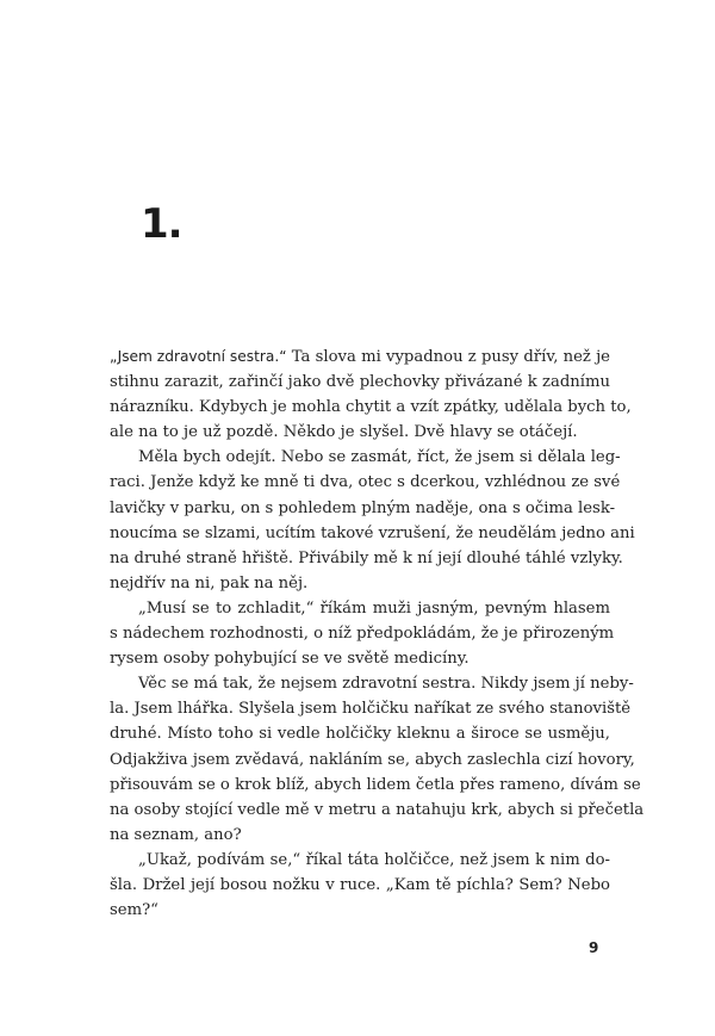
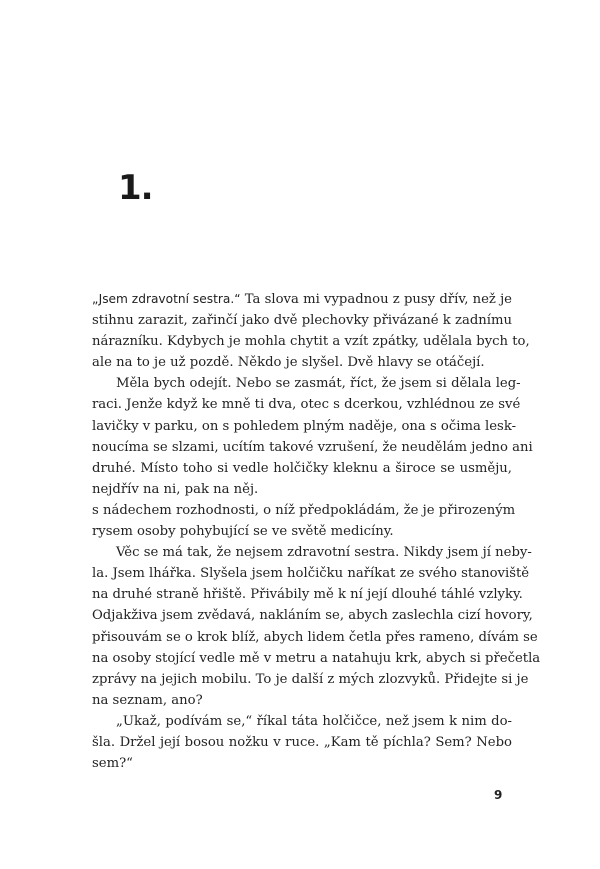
  1.
  „Jsem zdravotní sestra.“ Ta slova mi vypadnou z pusy dřív, než je
  stihnu zarazit, zařinčí jako dvě plechovky přivázané k zadnímu
  nárazníku. Kdybych je mohla chytit a vzít zpátky, udělala bych to,
  ale na to je už pozdě. Někdo je slyšel. Dvě hlavy se otáčejí.
  Měla bych odejít. Nebo se zasmát, říct, že jsem si dělala leg-
  raci. Jenže když ke mně ti dva, otec s dcerkou, vzhlédnou ze své
  lavičky v parku, on s pohledem plným naděje, ona s očima lesk-
  noucíma se slzami, ucítím takové vzrušení, že neudělám jedno ani
- na druhé straně hřiště. Přivábily mě k ní její dlouhé táhlé vzlyky.
+ druhé. Místo toho si vedle holčičky kleknu a široce se usměju,
  nejdřív na ni, pak na něj.
- „Musí se to zchladit,“ říkám muži jasným, pevným hlasem
  s nádechem rozhodnosti, o níž předpokládám, že je přirozeným
  rysem osoby pohybující se ve světě medicíny.
  Věc se má tak, že nejsem zdravotní sestra. Nikdy jsem jí neby-
  la. Jsem lhářka. Slyšela jsem holčičku naříkat ze svého stanoviště
- druhé. Místo toho si vedle holčičky kleknu a široce se usměju,
+ na druhé straně hřiště. Přivábily mě k ní její dlouhé táhlé vzlyky.
  Odjakživa jsem zvědavá, nakláním se, abych zaslechla cizí hovory,
  přisouvám se o krok blíž, abych lidem četla přes rameno, dívám se
  na osoby stojící vedle mě v metru a natahuju krk, abych si přečetla
+ zprávy na jejich mobilu. To je další z mých zlozvyků. Přidejte si je
  na seznam, ano?
  „Ukaž, podívám se,“ říkal táta holčičce, než jsem k nim do-
  šla. Držel její bosou nožku v ruce. „Kam tě píchla? Sem? Nebo
  sem?“
  9
